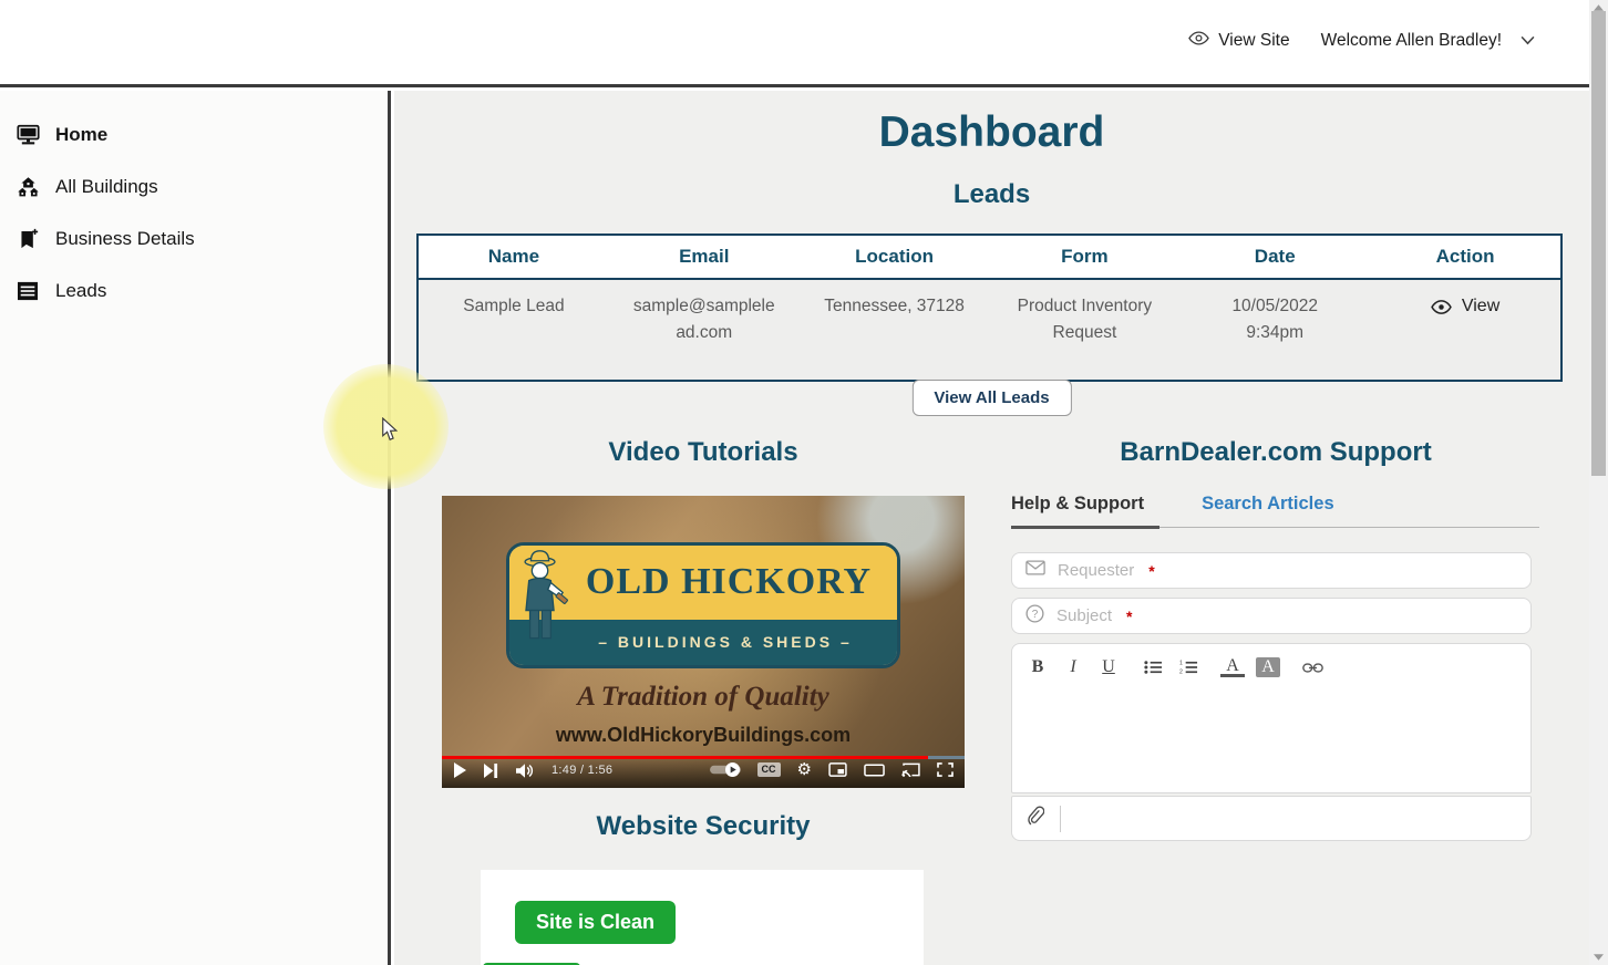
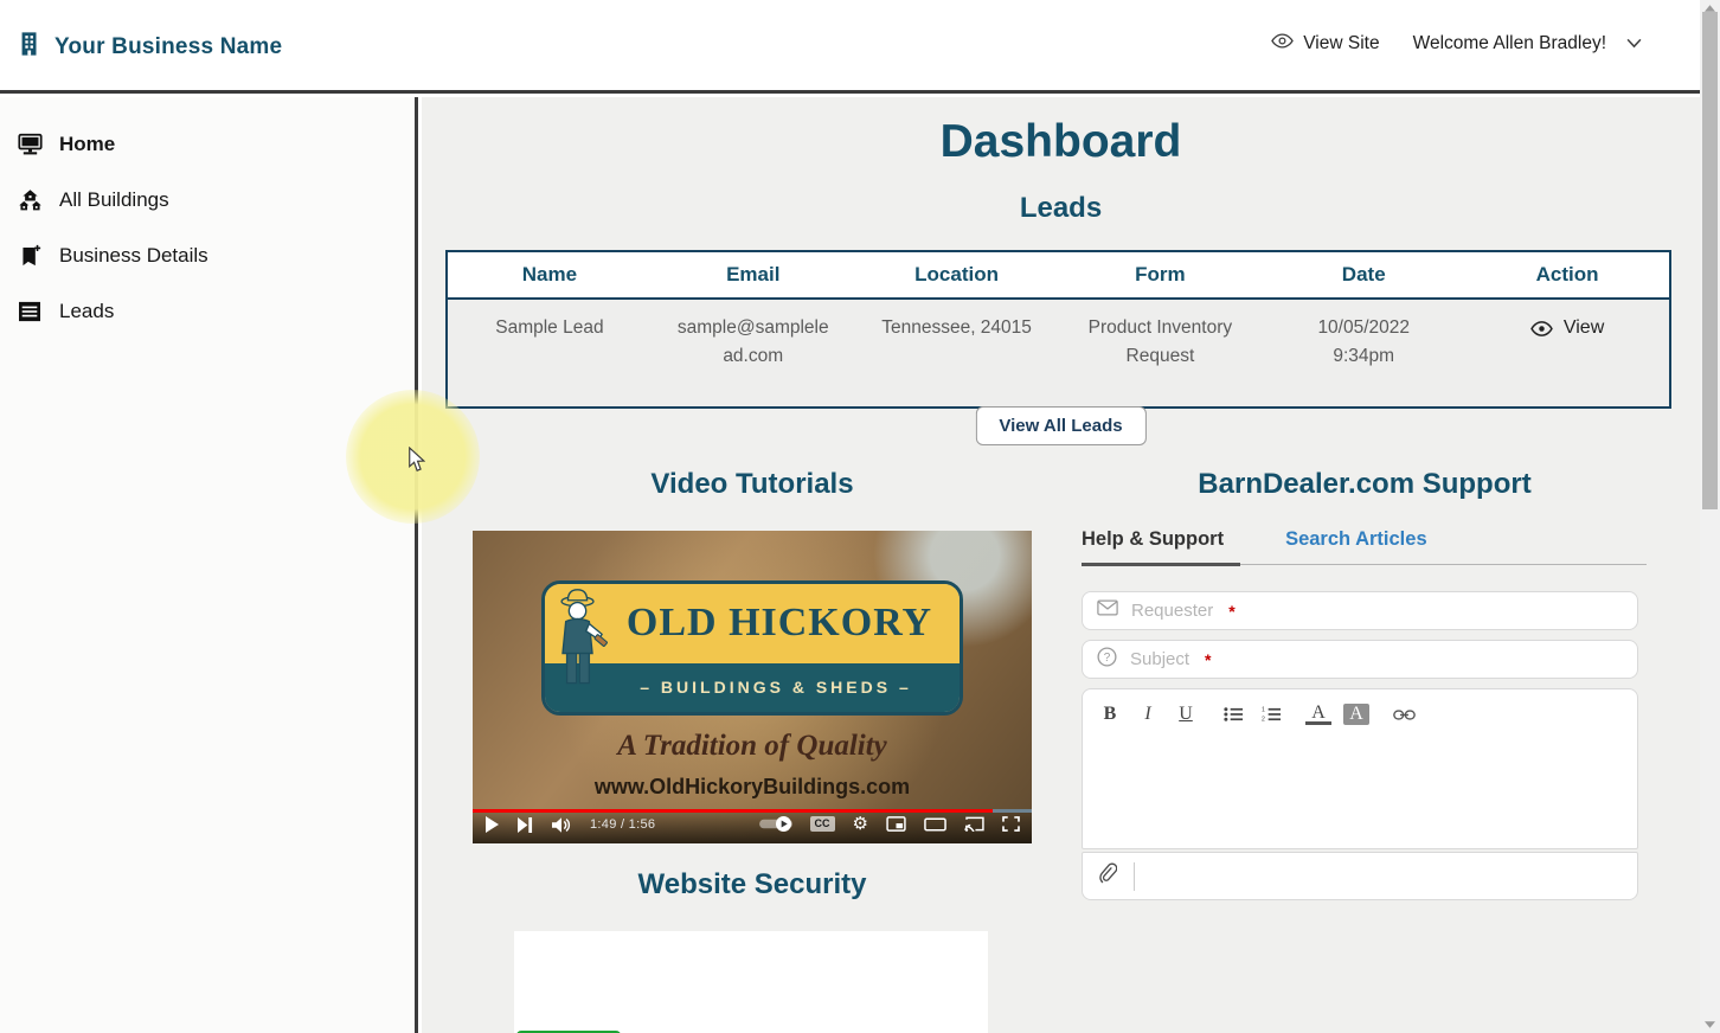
+ Your Business Name
  View Site
  Welcome Allen Bradley!
  Home
  All Buildings
  Business Details
  Leads
  Dashboard
  Leads
  Name
  Email
  Location
  Form
  Date
  Action
  Sample Lead
  sample@samplelead.com
- Tennessee, 37128
+ Tennessee, 24015
  Product Inventory Request
  10/05/2022 9:34pm
  View
  View All Leads
  Video Tutorials
  OLD HICKORY
  – BUILDINGS & SHEDS –
  A Tradition of Quality
  www.OldHickoryBuildings.com
  1:49 / 1:56
  CC
  ⚙
  Website Security
- Site is Clean
  BarnDealer.com Support
  Help & Support
  Search Articles
  Requester
  *
  ?
  Subject
  *
  B
  I
  U
  A
  A
